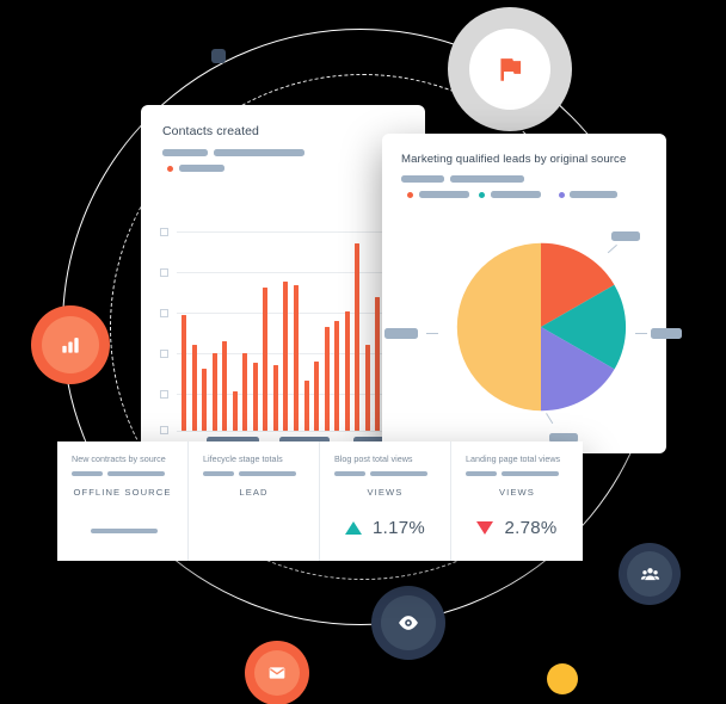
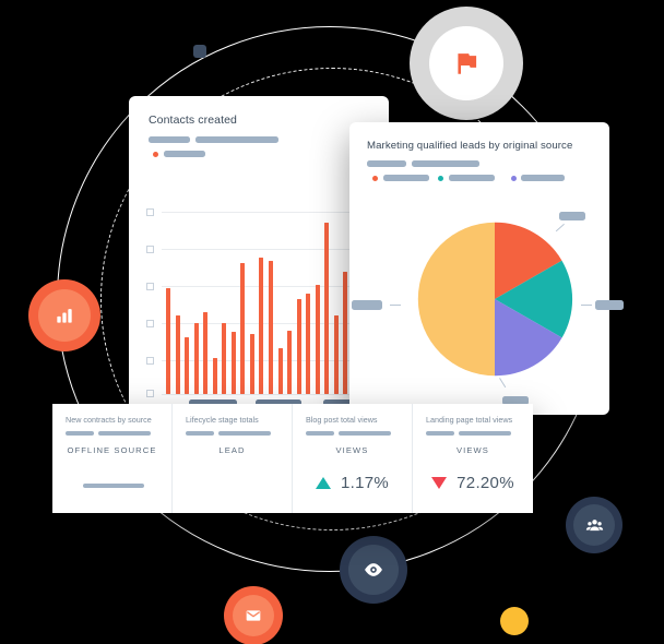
  Contacts created
  Marketing qualified leads by original source
  New contracts by source
  OFFLINE SOURCE
  Lifecycle stage totals
  LEAD
  Blog post total views
  VIEWS
  1.17%
  Landing page total views
  VIEWS
- 2.78%
+ 72.20%
